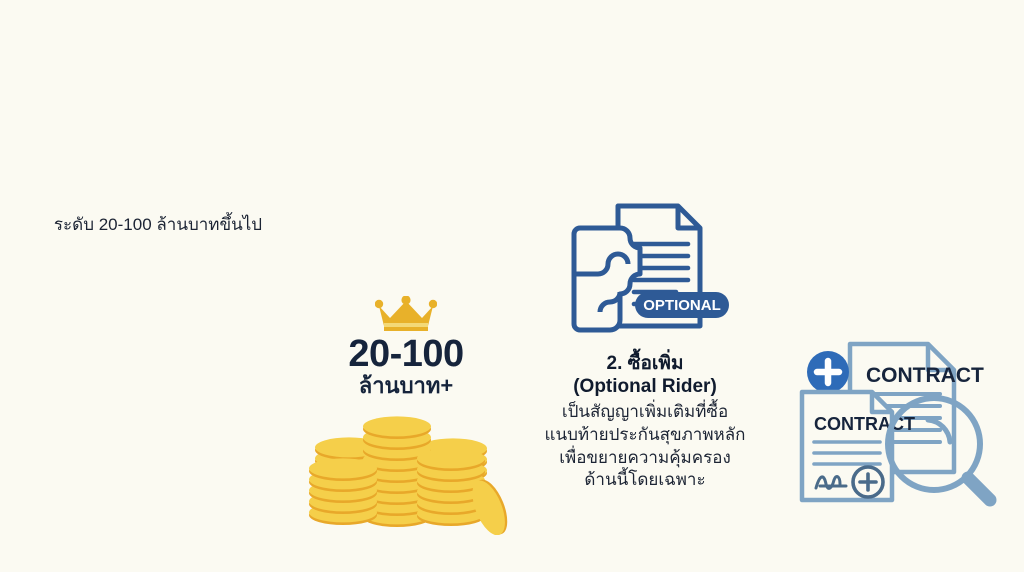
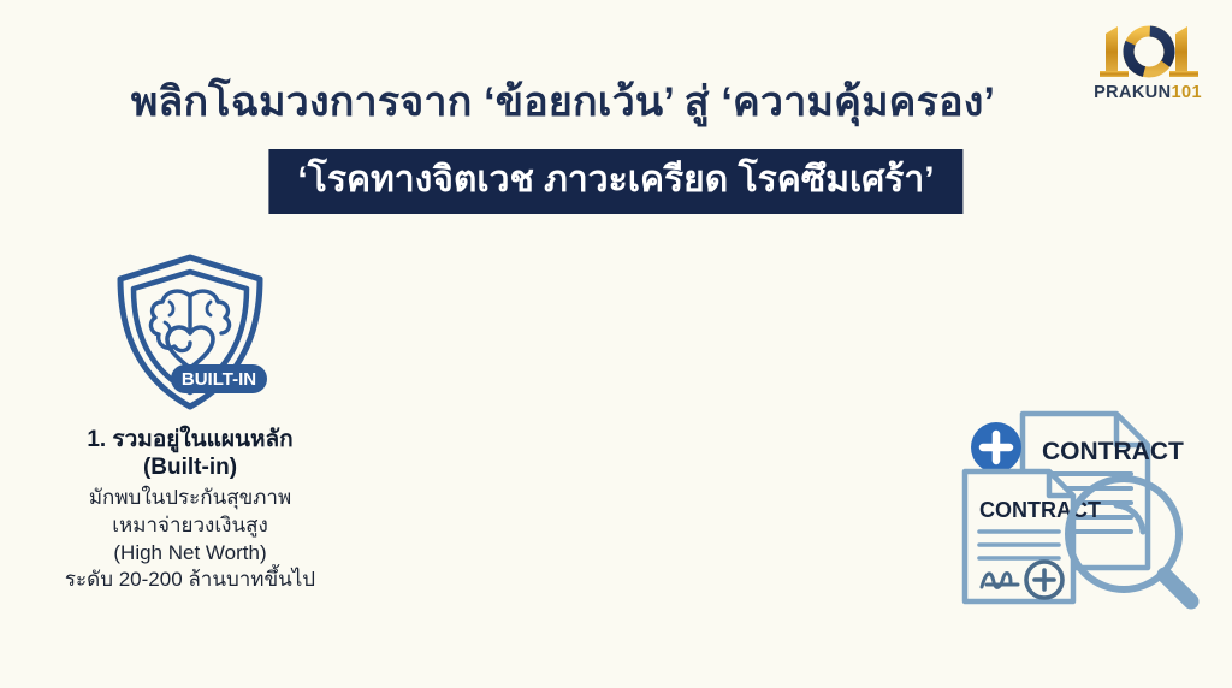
+ PRAKUN101
+ พลิกโฉมวงการจาก ‘ข้อยกเว้น’ สู่ ‘ความคุ้มครอง’
+ ‘โรคทางจิตเวช ภาวะเครียด โรคซึมเศร้า’
+ BUILT-IN
+ 1. รวมอยู่ในแผนหลัก
+ (Built-in)
+ มักพบในประกันสุขภาพ
+ เหมาจ่ายวงเงินสูง
+ (High Net Worth)
- ระดับ 20-100 ล้านบาทขึ้นไป
+ ระดับ 20-200 ล้านบาทขึ้นไป
- 20-100
- ล้านบาท+
- OPTIONAL
- 2. ซื้อเพิ่ม
- (Optional Rider)
- เป็นสัญญาเพิ่มเติมที่ซื้อ
- แนบท้ายประกันสุขภาพหลัก
- เพื่อขยายความคุ้มครอง
- ด้านนี้โดยเฉพาะ
  CONTRACT
  CONTRACT
